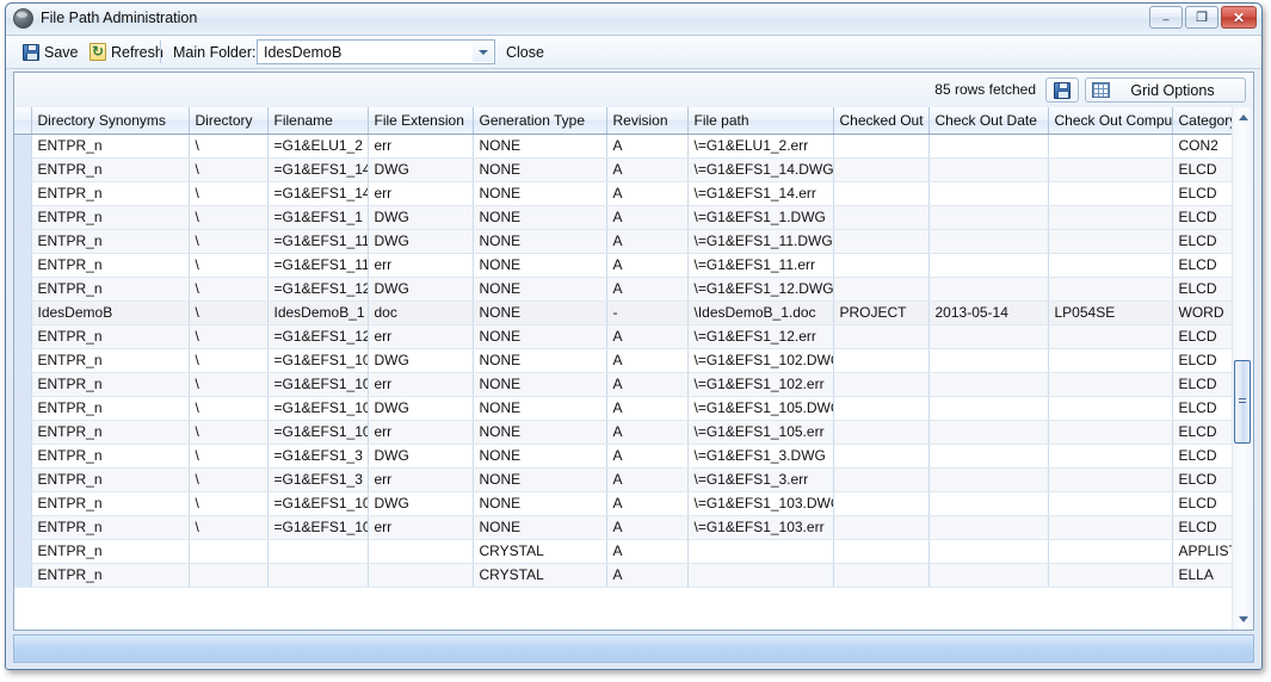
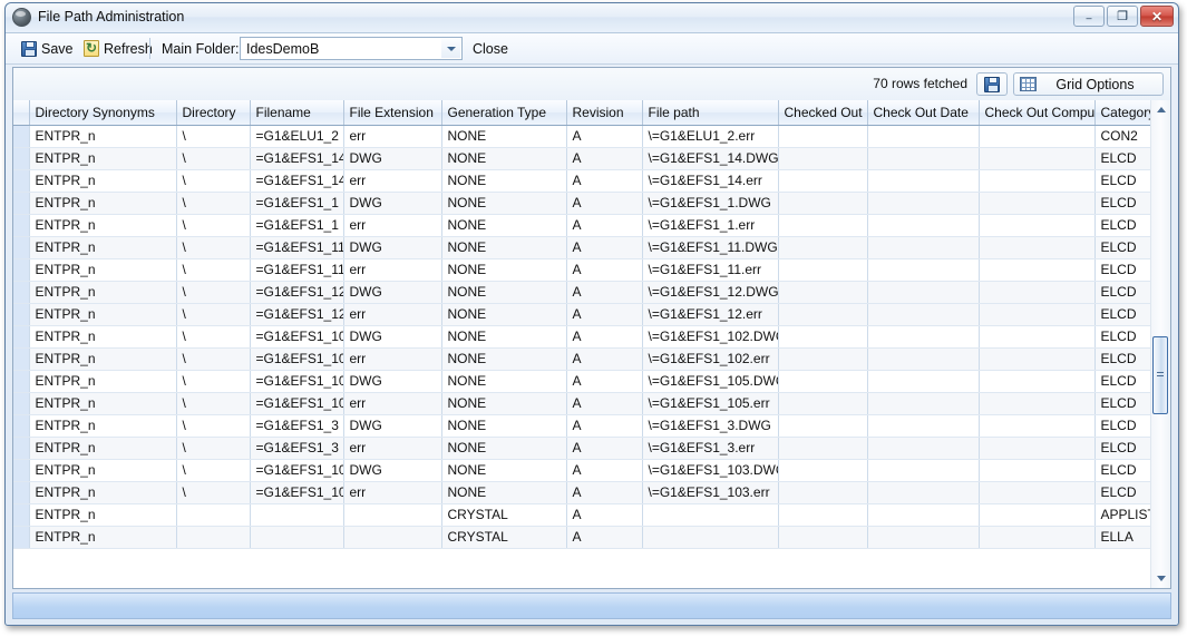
  File Path Administration
  –
  ❐
  ✕
  Save
  Refres
  Main Folder:
  IdesDemoB
  Close
- 85 rows fetched
+ 70 rows fetched
  Grid Options
  	Directory Synonyms	Directory	Filename	File Extension	Generation Type	Revision	File path	Checked Out	Check Out Date	Check Out Compu	Categor
  	ENTPR_n	\	=G1&ELU1_2	err	NONE	A	\=G1&ELU1_2.err				CON2
  	ENTPR_n	\	=G1&EFS1_14	DWG	NONE	A	\=G1&EFS1_14.DWG				ELCD
  	ENTPR_n	\	=G1&EFS1_14	err	NONE	A	\=G1&EFS1_14.err				ELCD
  	ENTPR_n	\	=G1&EFS1_1	DWG	NONE	A	\=G1&EFS1_1.DWG				ELCD
+ 	ENTPR_n	\	=G1&EFS1_1	err	NONE	A	\=G1&EFS1_1.err				ELCD
  	ENTPR_n	\	=G1&EFS1_11	DWG	NONE	A	\=G1&EFS1_11.DWG				ELCD
  	ENTPR_n	\	=G1&EFS1_11	err	NONE	A	\=G1&EFS1_11.err				ELCD
  	ENTPR_n	\	=G1&EFS1_12	DWG	NONE	A	\=G1&EFS1_12.DWG				ELCD
- 	IdesDemoB	\	IdesDemoB_1	doc	NONE	-	\IdesDemoB_1.doc	PROJECT	2013-05-14	LP054SE	WORD
  	ENTPR_n	\	=G1&EFS1_12	err	NONE	A	\=G1&EFS1_12.err				ELCD
  	ENTPR_n	\	=G1&EFS1_10	DWG	NONE	A	\=G1&EFS1_102.DW				ELCD
  	ENTPR_n	\	=G1&EFS1_10	err	NONE	A	\=G1&EFS1_102.err				ELCD
  	ENTPR_n	\	=G1&EFS1_10	DWG	NONE	A	\=G1&EFS1_105.DW				ELCD
  	ENTPR_n	\	=G1&EFS1_10	err	NONE	A	\=G1&EFS1_105.err				ELCD
  	ENTPR_n	\	=G1&EFS1_3	DWG	NONE	A	\=G1&EFS1_3.DWG				ELCD
  	ENTPR_n	\	=G1&EFS1_3	err	NONE	A	\=G1&EFS1_3.err				ELCD
  	ENTPR_n	\	=G1&EFS1_10	DWG	NONE	A	\=G1&EFS1_103.DW				ELCD
  	ENTPR_n	\	=G1&EFS1_10	err	NONE	A	\=G1&EFS1_103.err				ELCD
  	ENTPR_n				CRYSTAL	A					APPLIS
  	ENTPR_n				CRYSTAL	A					ELLA
